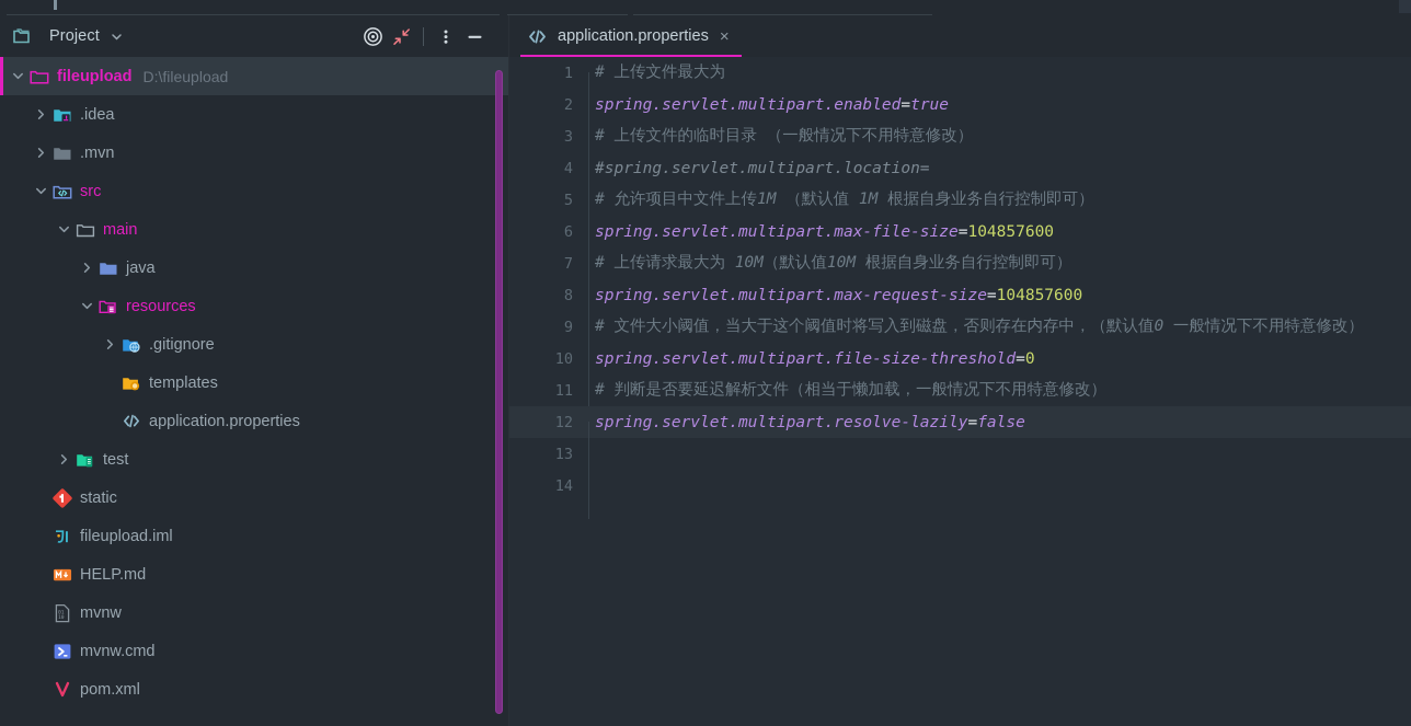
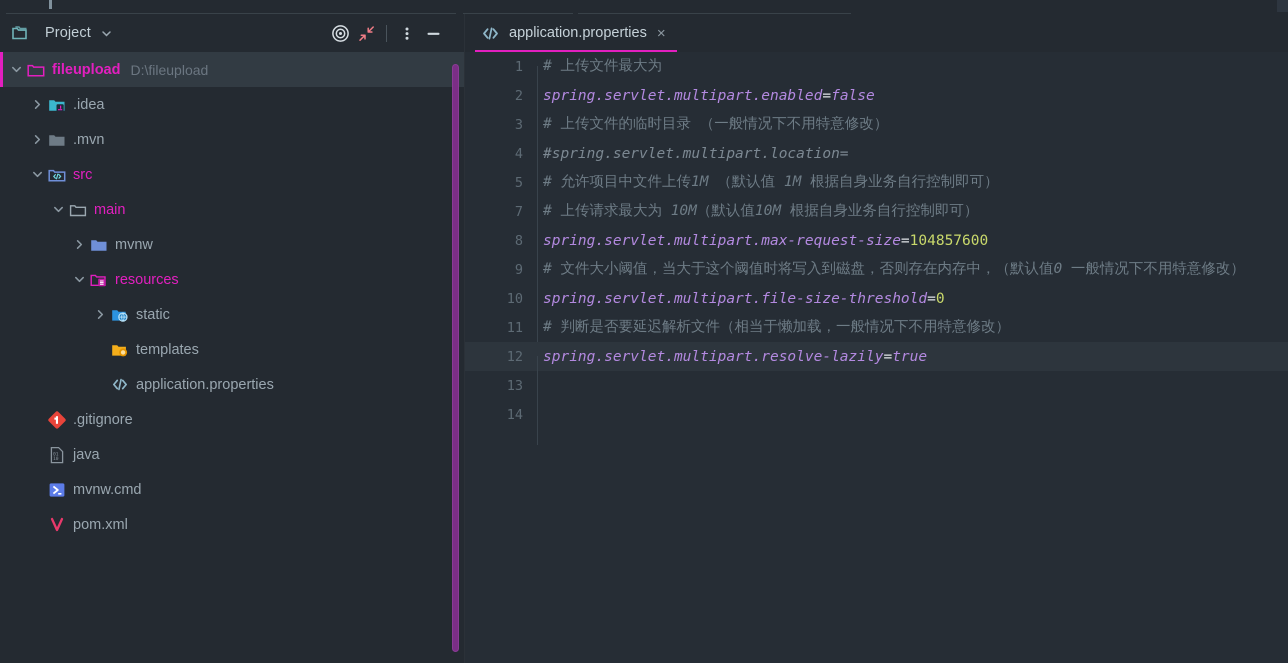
  Project
  fileupload
  D:\fileupload
  .idea
  .mvn
  src
  main
- java
+ mvnw
  resources
- .gitignore
+ static
  templates
  application.properties
- test
- static
+ .gitignore
- fileupload.iml
- HELP.md
- mvnw
+ java
  mvnw.cmd
  pom.xml
  application.properties
  ×
  1
  # 上传文件最大为
  2
- spring.servlet.multipart.enabled=true
+ spring.servlet.multipart.enabled=false
  3
  # 上传文件的临时目录 （一般情况下不用特意修改）
  4
  #spring.servlet.multipart.location=
  5
  # 允许项目中文件上传1M （默认值 1M 根据自身业务自行控制即可）
- 6
- spring.servlet.multipart.max-file-size=104857600
  7
  # 上传请求最大为 10M（默认值10M 根据自身业务自行控制即可）
  8
  spring.servlet.multipart.max-request-size=104857600
  9
  # 文件大小阈值，当大于这个阈值时将写入到磁盘，否则存在内存中，（默认值0 一般情况下不用特意修改）
  10
  spring.servlet.multipart.file-size-threshold=0
  11
  # 判断是否要延迟解析文件（相当于懒加载，一般情况下不用特意修改）
  12
- spring.servlet.multipart.resolve-lazily=false
+ spring.servlet.multipart.resolve-lazily=true
  13
  14
